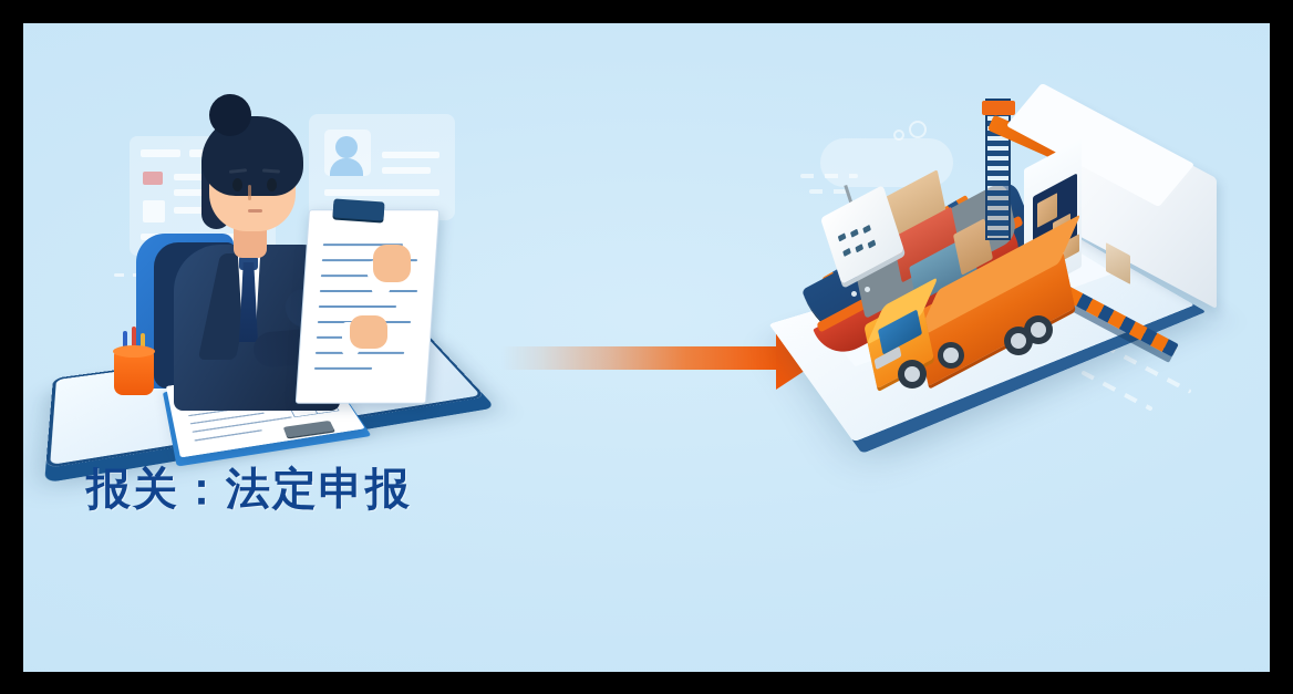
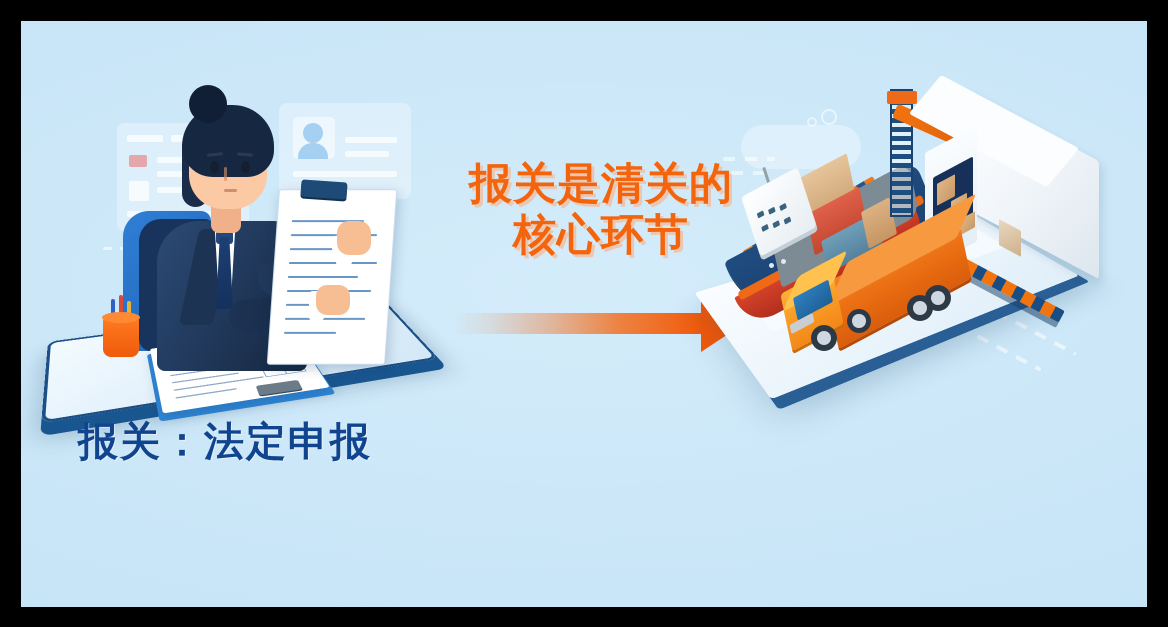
+ 报关是清关的
+ 核心环节
  报关：法定申报
